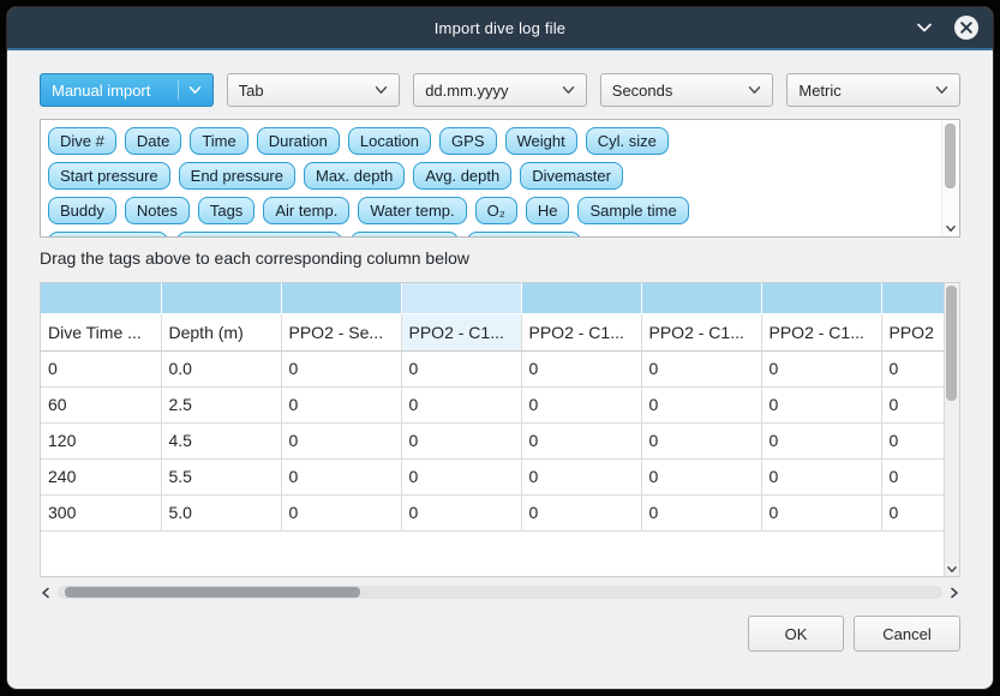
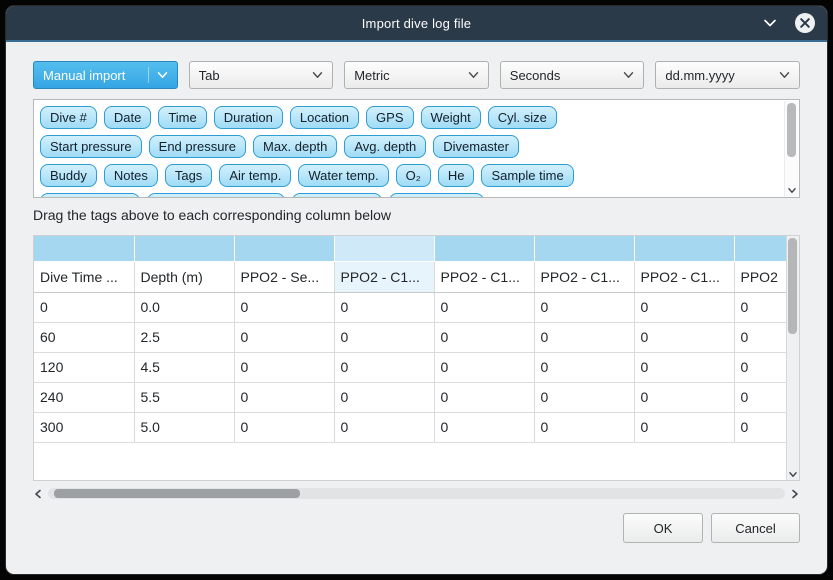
  Import dive log file
  Manual import
  Tab
- dd.mm.yyyy
+ Metric
  Seconds
- Metric
+ dd.mm.yyyy
  Dive #
  Date
  Time
  Duration
  Location
  GPS
  Weight
  Cyl. size
  Start pressure
  End pressure
  Max. depth
  Avg. depth
  Divemaster
  Buddy
  Notes
  Tags
  Air temp.
  Water temp.
  O₂
  He
  Sample time
  Drag the tags above to each corresponding column below
  Dive Time ...	Depth (m)	PPO2 - Se...	PPO2 - C1...	PPO2 - C1...	PPO2 - C1...	PPO2 - C1...	PPO2
  0	0.0	0	0	0	0	0	0
  60	2.5	0	0	0	0	0	0
  120	4.5	0	0	0	0	0	0
  240	5.5	0	0	0	0	0	0
  300	5.0	0	0	0	0	0	0
  OK
  Cancel
